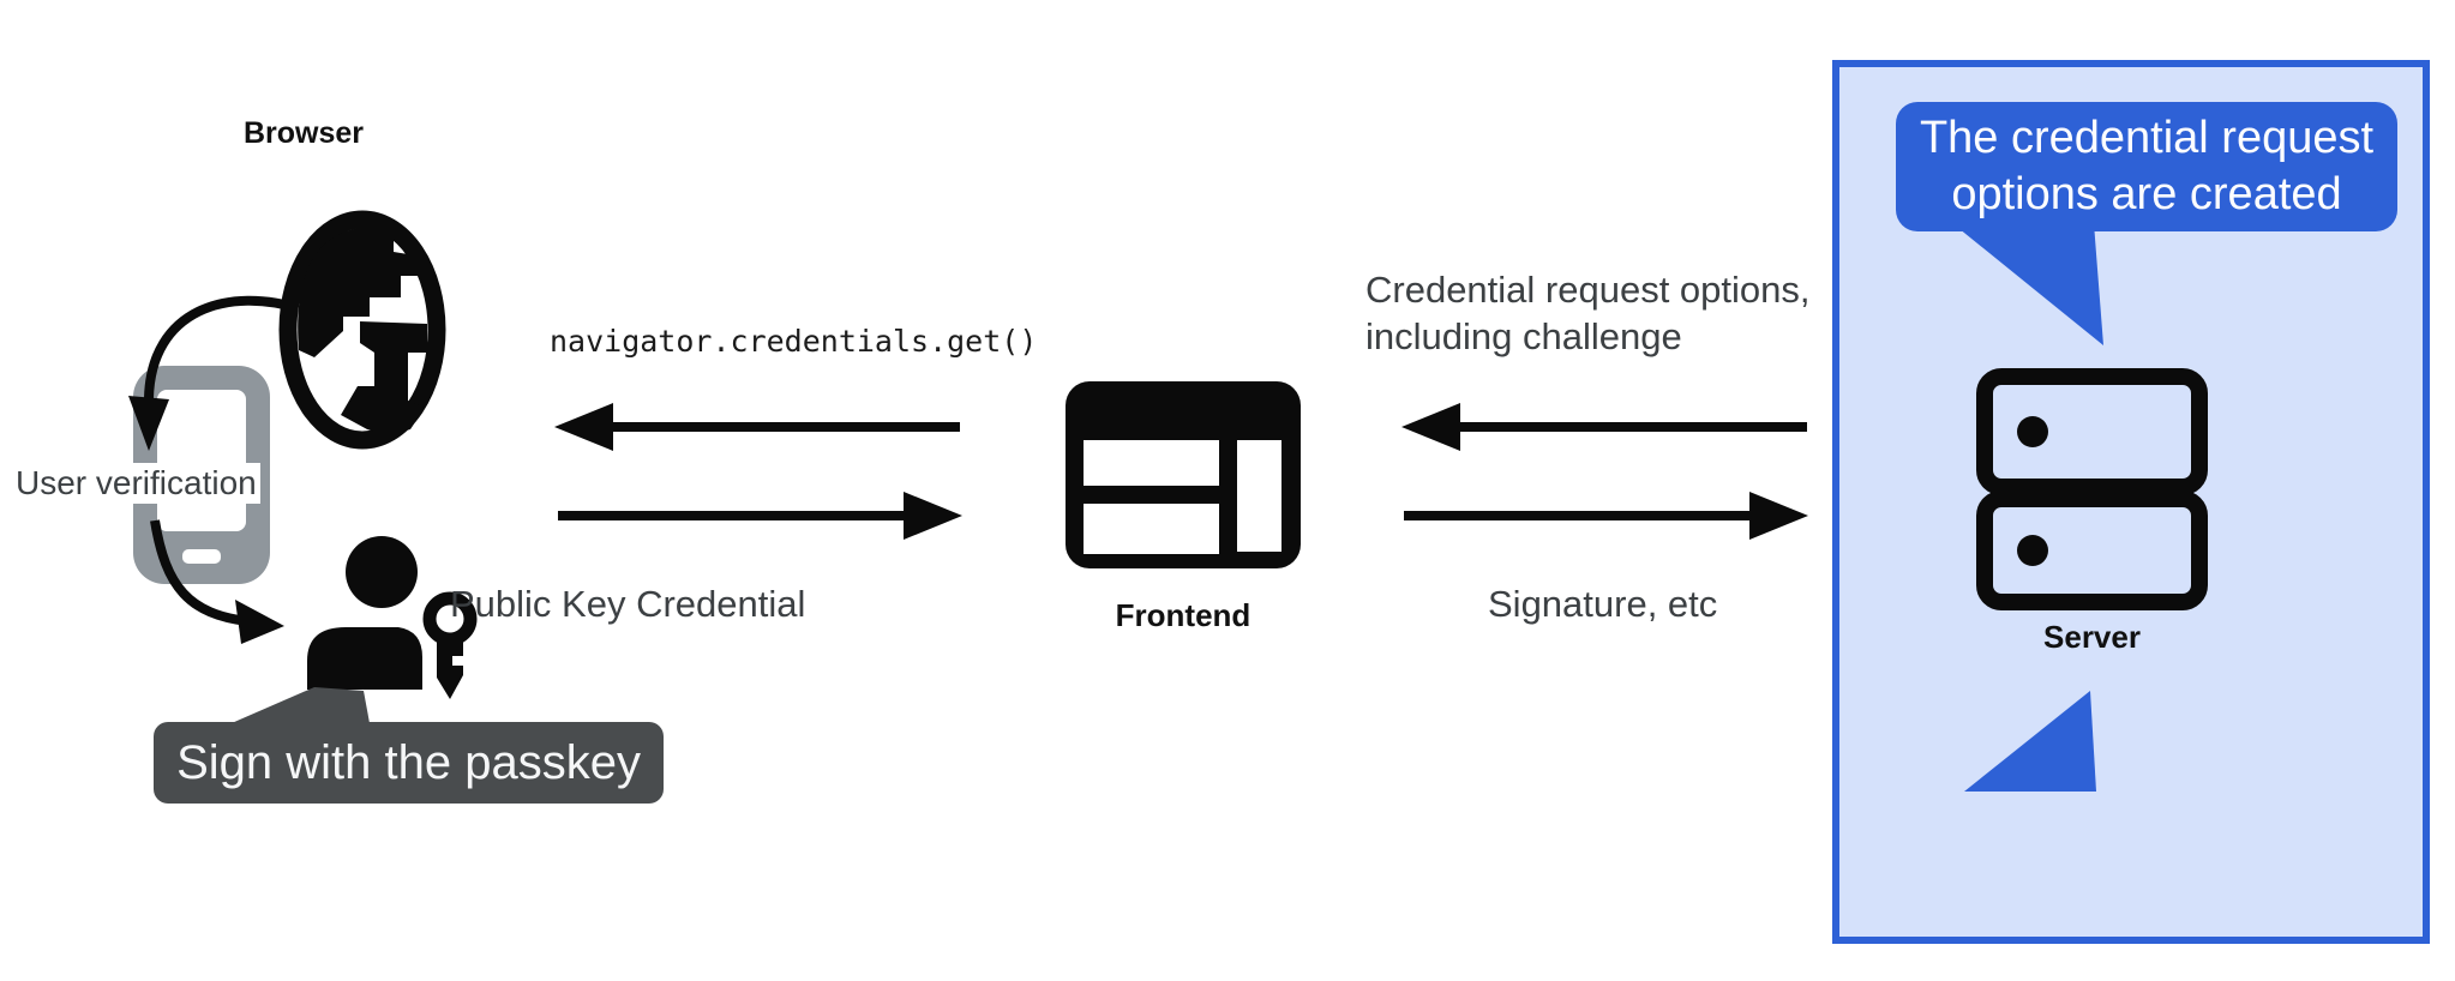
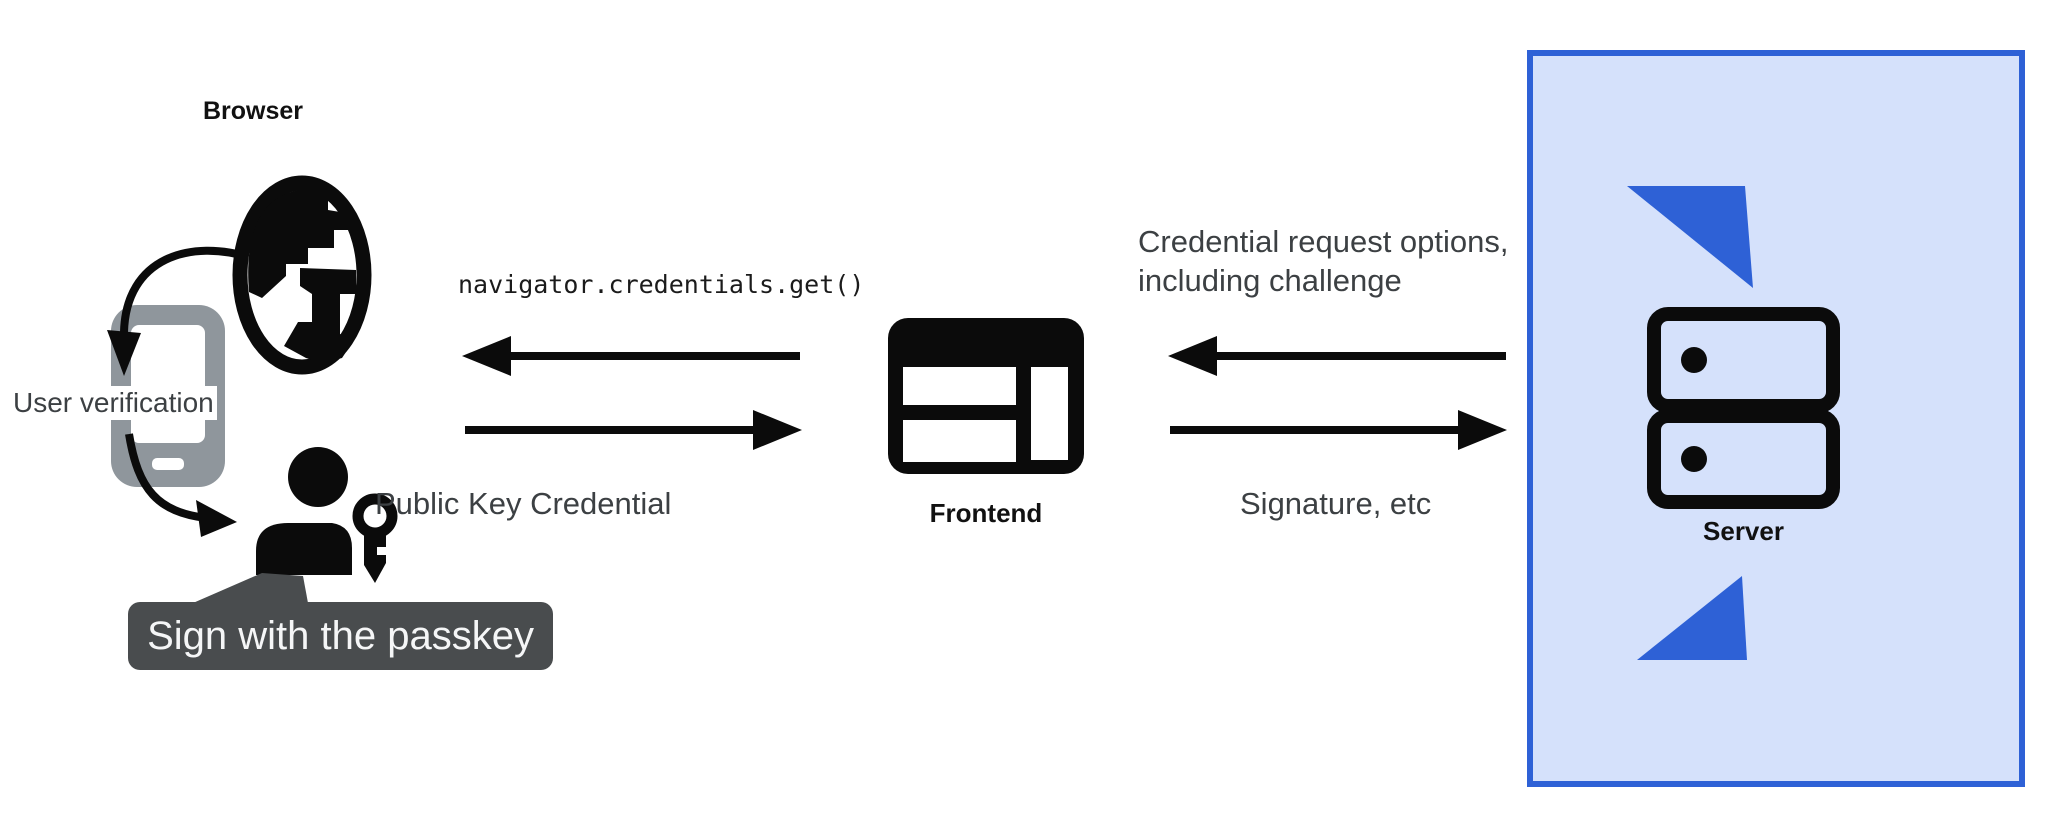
  Browser
  User verification
  Sign with the passkey
  navigator.credentials.get()
  Public Key Credential
  Frontend
  Credential request options,
  including challenge
  Signature, etc
- The credential request
- options are created
  Server
